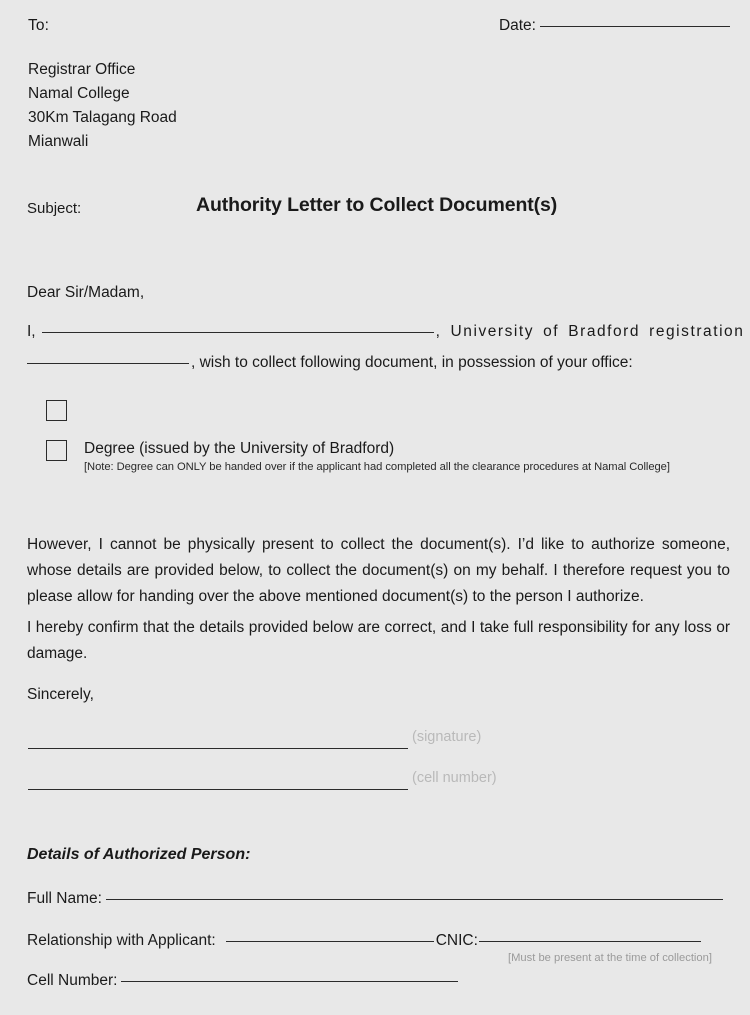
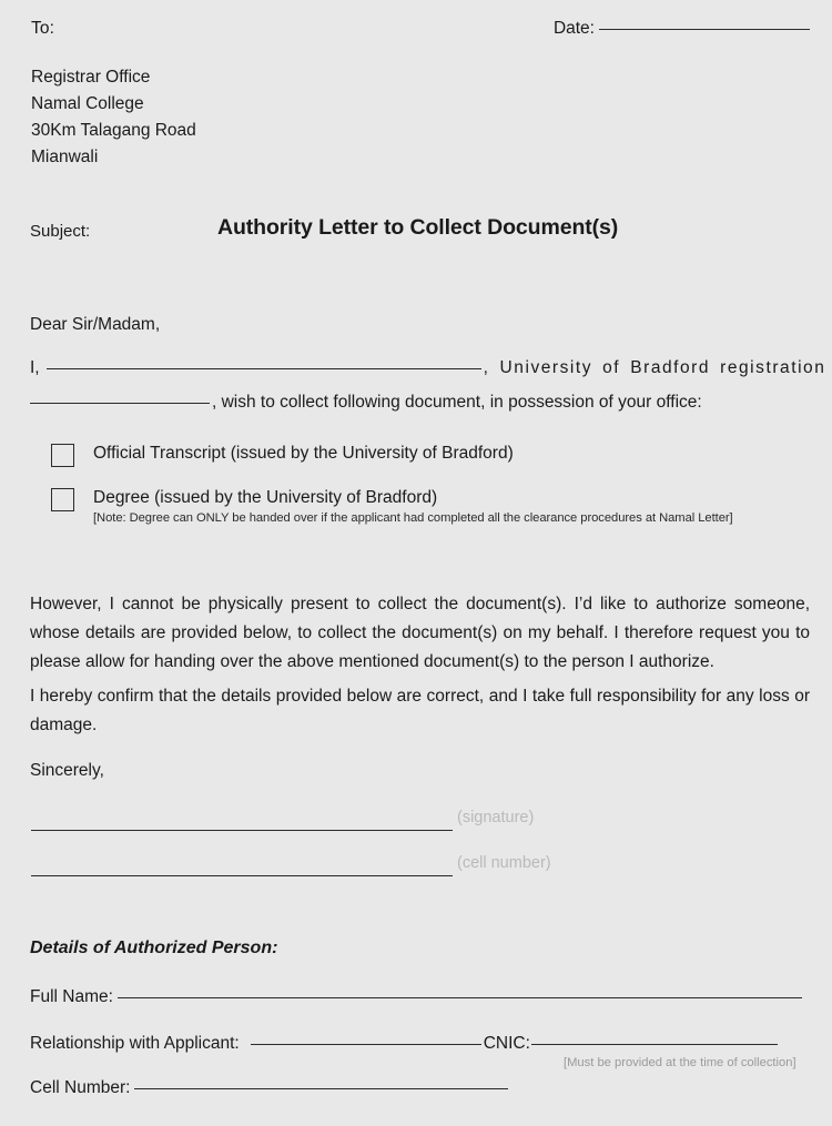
  To:
  Date:
  Registrar Office
  Namal College
  30Km Talagang Road
  Mianwali
  Subject:
  Authority Letter to Collect Document(s)
  Dear Sir/Madam,
  I, , University of Bradford registration
  , wish to collect following document, in possession of your office:
+ Official Transcript (issued by the University of Bradford)
  Degree (issued by the University of Bradford)
- [Note: Degree can ONLY be handed over if the applicant had completed all the clearance procedures at Namal College]
+ [Note: Degree can ONLY be handed over if the applicant had completed all the clearance procedures at Namal Letter]
  However, I cannot be physically present to collect the document(s). I’d like to authorize someone, whose details are provided below, to collect the document(s) on my behalf. I therefore request you to please allow for handing over the above mentioned document(s) to the person I authorize.
  I hereby confirm that the details provided below are correct, and I take full responsibility for any loss or damage.
  Sincerely,
  (signature)
  (cell number)
  Details of Authorized Person:
  Full Name:
  Relationship with Applicant: CNIC:
- [Must be present at the time of collection]
+ [Must be provided at the time of collection]
  Cell Number:
